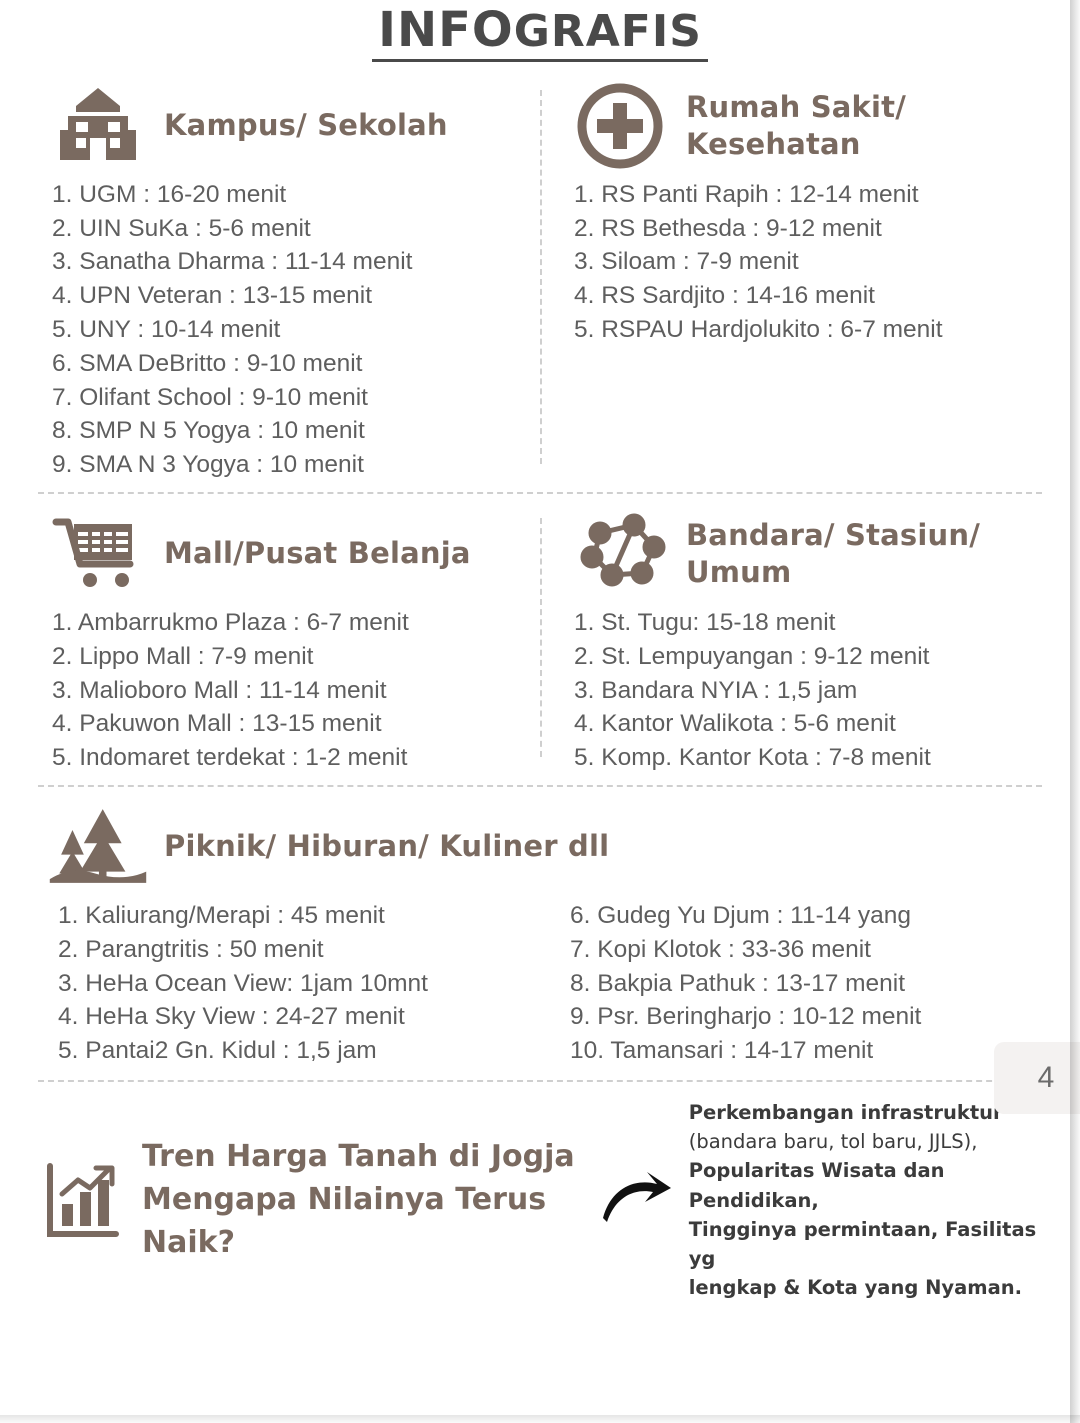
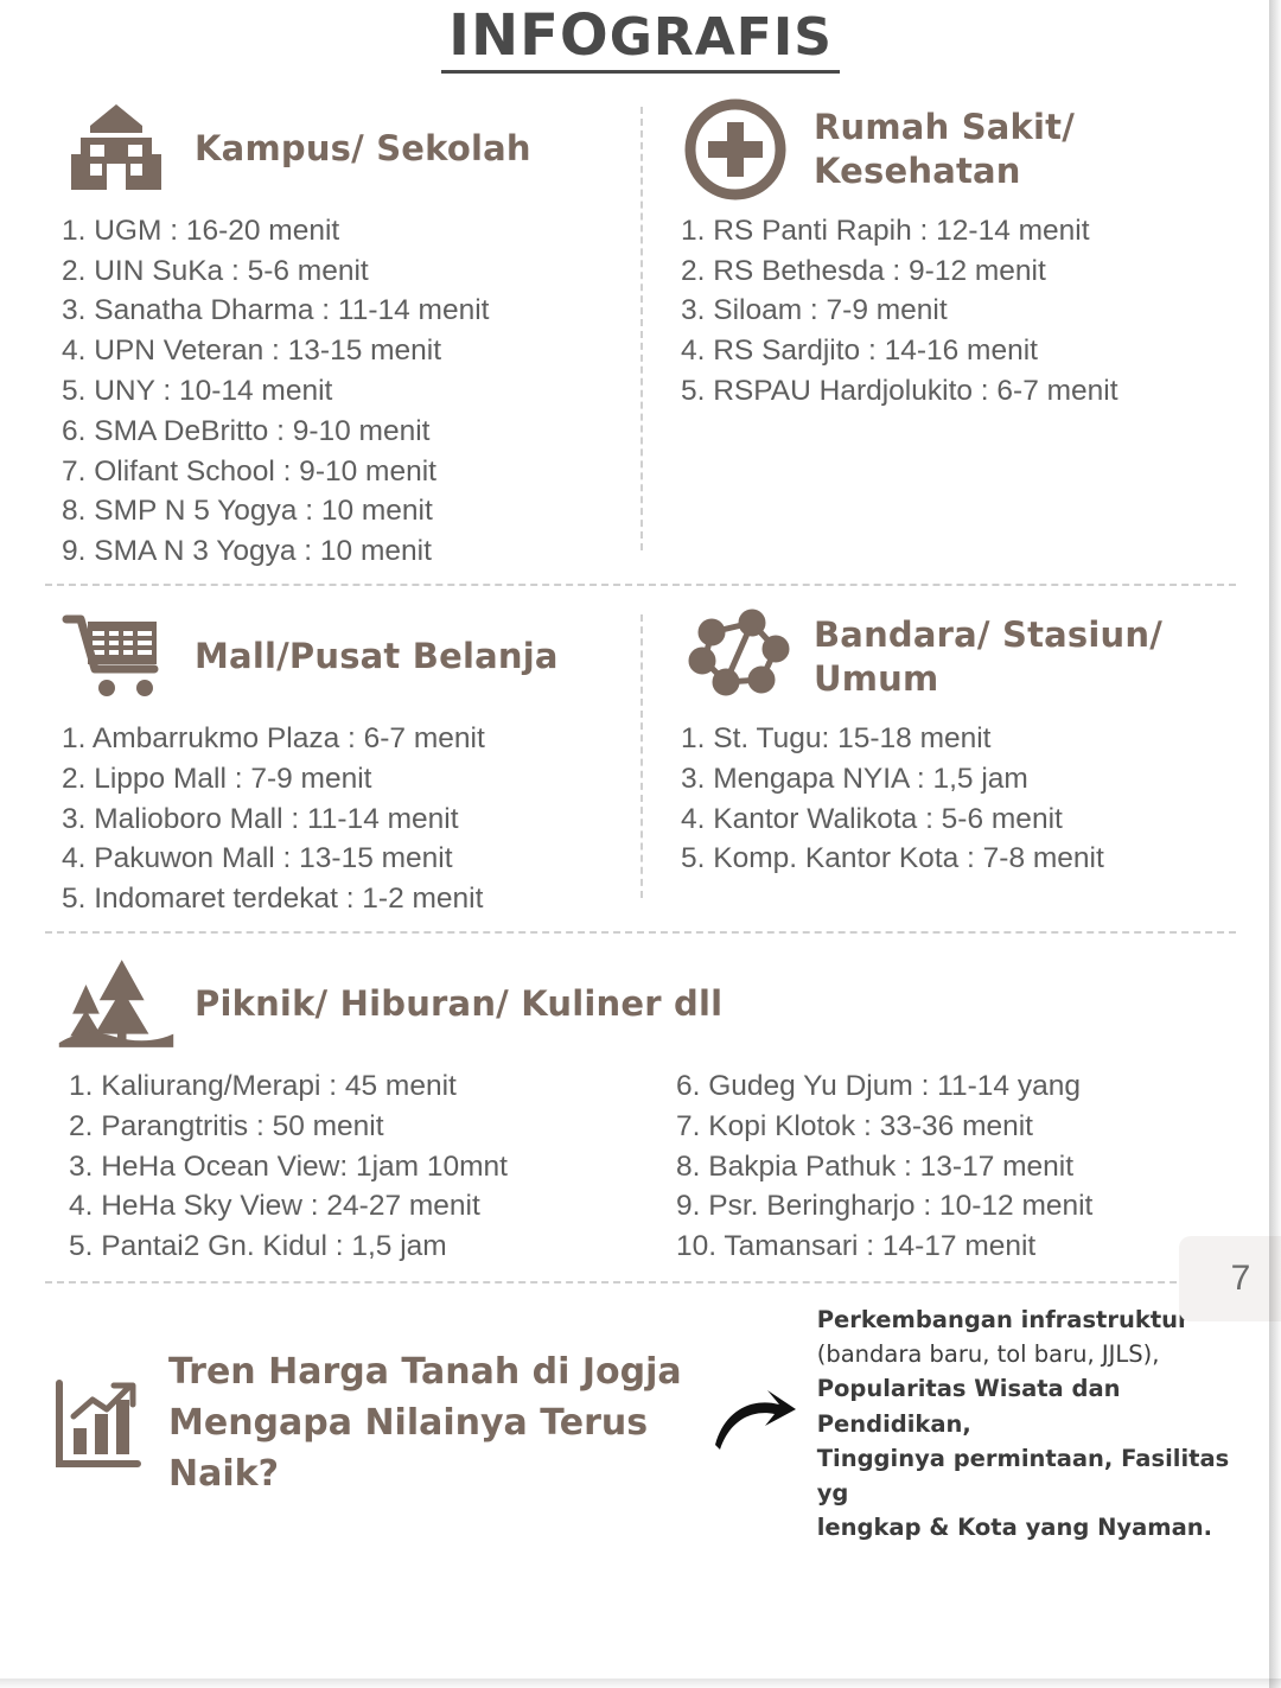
  INFOGRAFIS
  Kampus/ Sekolah
  1. UGM : 16-20 menit
  2. UIN SuKa : 5-6 menit
  3. Sanatha Dharma : 11-14 menit
  4. UPN Veteran : 13-15 menit
  5. UNY : 10-14 menit
  6. SMA DeBritto : 9-10 menit
  7. Olifant School : 9-10 menit
  8. SMP N 5 Yogya : 10 menit
  9. SMA N 3 Yogya : 10 menit
  Rumah Sakit/ Kesehatan
  1. RS Panti Rapih : 12-14 menit
  2. RS Bethesda : 9-12 menit
  3. Siloam : 7-9 menit
  4. RS Sardjito : 14-16 menit
  5. RSPAU Hardjolukito : 6-7 menit
  Mall/Pusat Belanja
  1. Ambarrukmo Plaza : 6-7 menit
  2. Lippo Mall : 7-9 menit
  3. Malioboro Mall : 11-14 menit
  4. Pakuwon Mall : 13-15 menit
  5. Indomaret terdekat : 1-2 menit
  Bandara/ Stasiun/ Umum
  1. St. Tugu: 15-18 menit
- 2. St. Lempuyangan : 9-12 menit
- 3. Bandara NYIA : 1,5 jam
+ 3. Mengapa NYIA : 1,5 jam
  4. Kantor Walikota : 5-6 menit
  5. Komp. Kantor Kota : 7-8 menit
  Piknik/ Hiburan/ Kuliner dll
  1. Kaliurang/Merapi : 45 menit
  2. Parangtritis : 50 menit
  3. HeHa Ocean View: 1jam 10mnt
  4. HeHa Sky View : 24-27 menit
  5. Pantai2 Gn. Kidul : 1,5 jam
  6. Gudeg Yu Djum : 11-14 yang
  7. Kopi Klotok : 33-36 menit
  8. Bakpia Pathuk : 13-17 menit
  9. Psr. Beringharjo : 10-12 menit
  10. Tamansari : 14-17 menit
  Tren Harga Tanah di Jogja Mengapa Nilainya Terus Naik?
  Perkembangan infrastruktu
  (bandara baru, tol baru, JJLS),
  Popularitas Wisata dan Pendidikan,
  Tingginya permintaan, Fasilitas yg
  lengkap & Kota yang Nyaman.
- 4
+ 7
